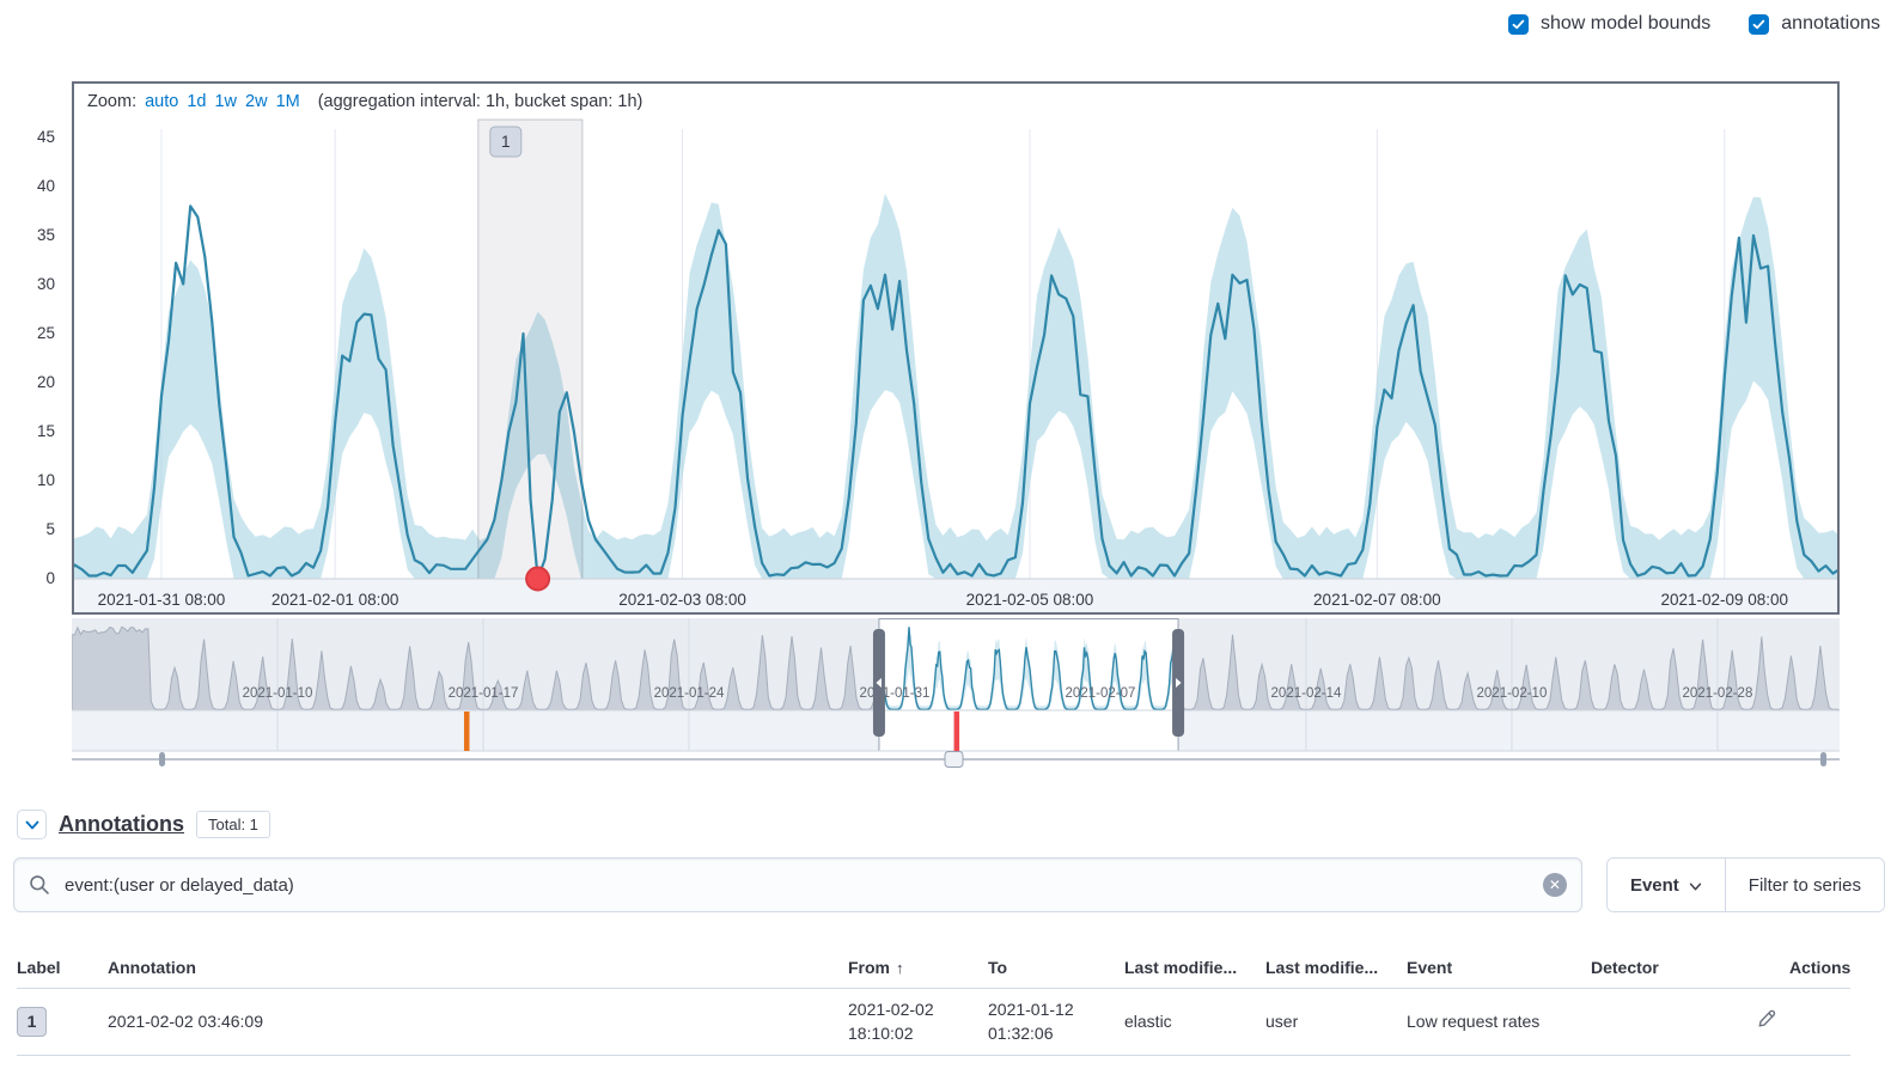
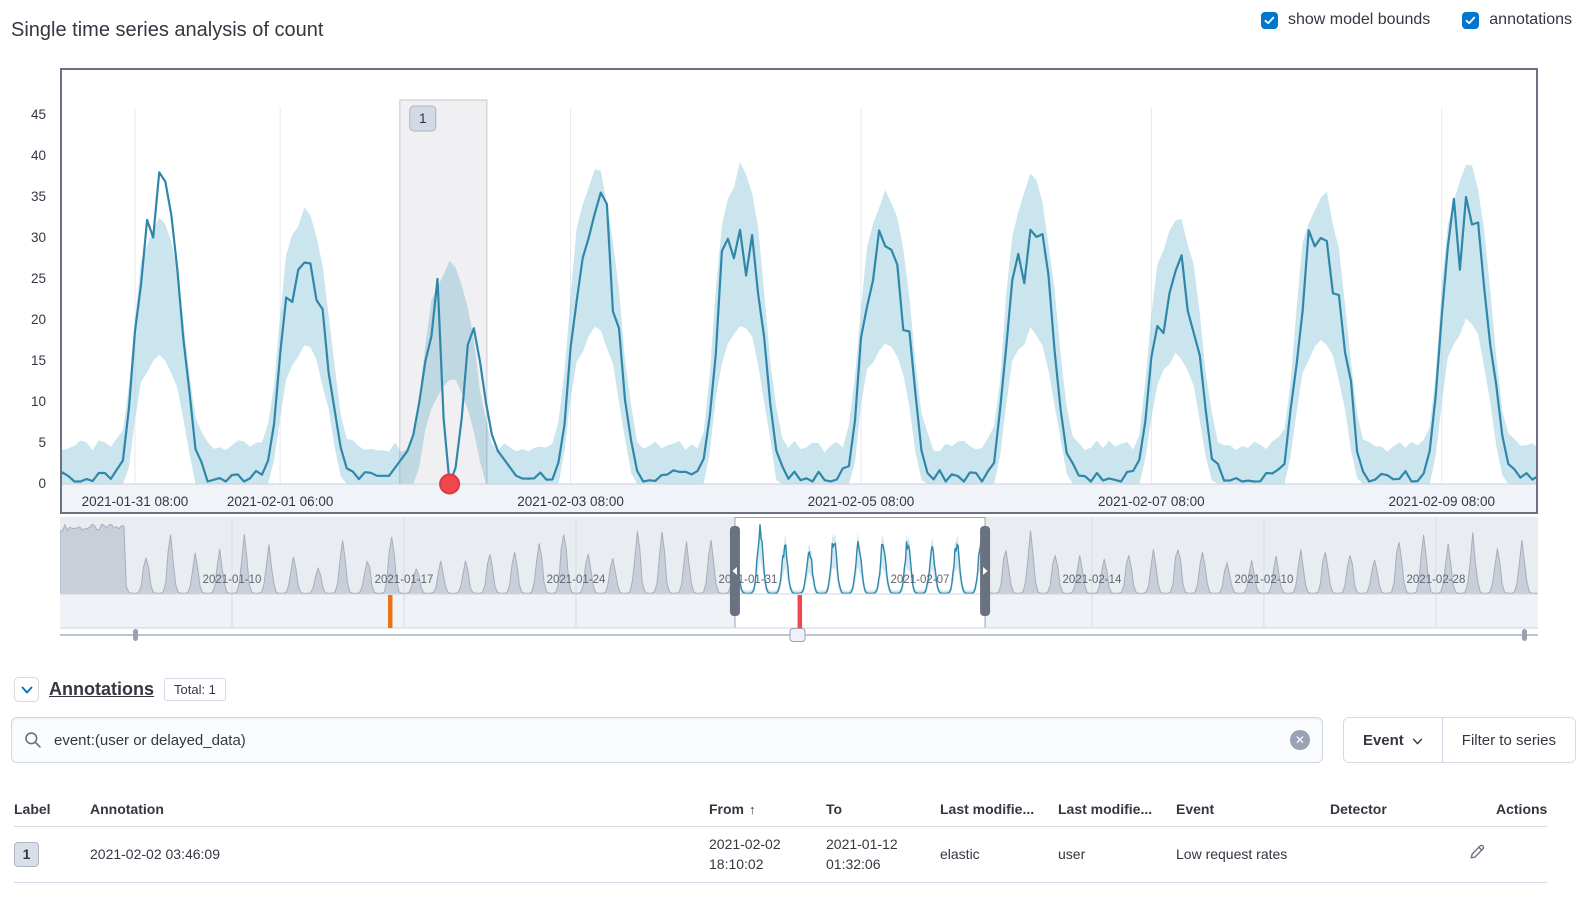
+ Single time series analysis of count
  show model bounds
  annotations
  1
  2021-01-31 08:00
- 2021-02-01 08:00
+ 2021-02-01 06:00
  2021-02-03 08:00
  2021-02-05 08:00
  2021-02-07 08:00
  2021-02-09 08:00
- Zoom:
- auto
- 1d
- 1w
- 2w
- 1M
- (aggregation interval: 1h, bucket span: 1h)
  0
  5
  10
  15
  20
  25
  30
  35
  40
  45
  2021-01-10
  2021-01-17
  2021-01-24
  201-01-31
  2021-02-07
  2021-02-14
  2021-02-10
  2021-02-28
  Annotations
  Total: 1
  event:(user or delayed_data)
  ✕
  Event
  Filter to series
  Label
  Annotation
  From
  ↑
  To
  Last modifie...
  Last modifie...
  Event
  Detector
  Actions
  1
  2021-02-02 03:46:09
  2021-02-02 18:10:02
  2021-01-12 01:32:06
  elastic
  user
  Low request rates
